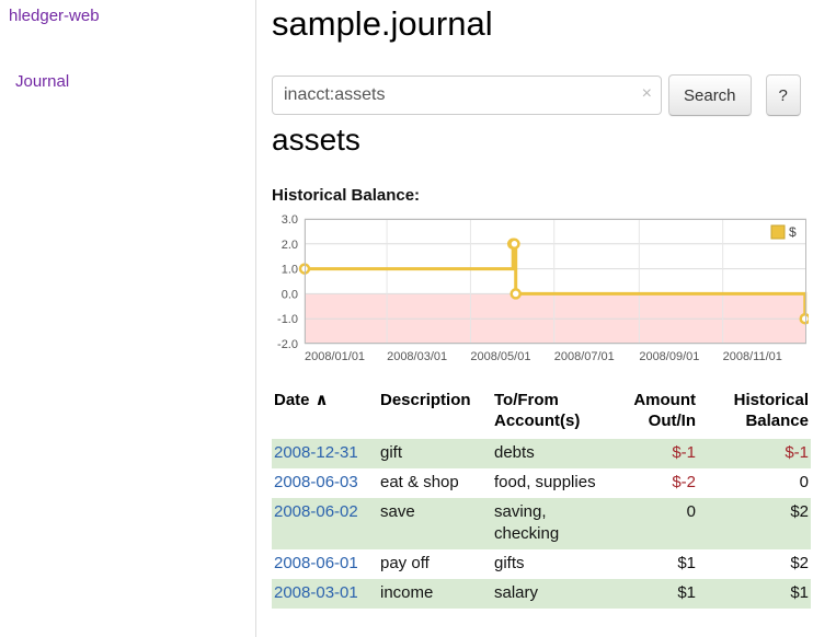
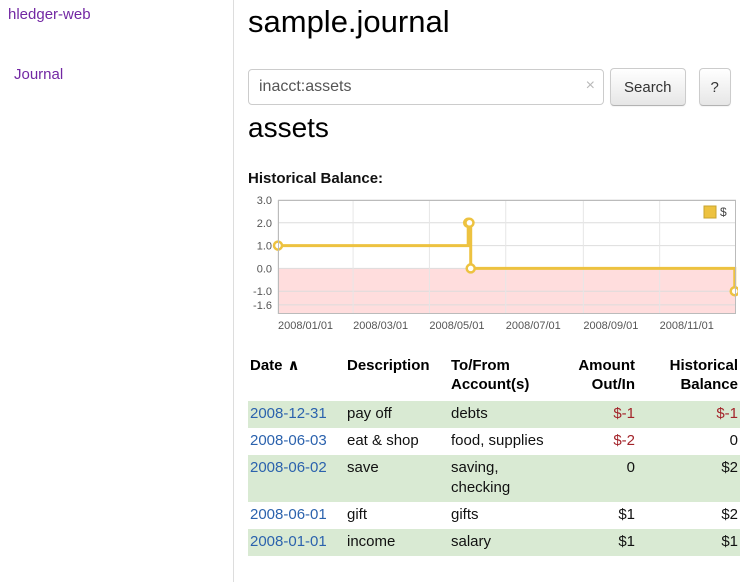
  hledger-web
  Journal
  sample.journal
  inacct:assets
  ×
  Search
  ?
  assets
  Historical Balance:
  $
  3.0
  2.0
  1.0
  0.0
  -1.0
- -2.0
+ -1.6
  2008/01/01
  2008/03/01
  2008/05/01
  2008/07/01
  2008/09/01
  2008/11/01
  Date ∧	Description	To/From Account(s)	Amount Out/In	Historical Balance
- 2008-12-31	gift	debts	$-1	$-1
+ 2008-12-31	pay off	debts	$-1	$-1
  2008-06-03	eat & shop	food, supplies	$-2	0
  2008-06-02	save	saving, checking	0	$2
- 2008-06-01	pay off	gifts	$1	$2
+ 2008-06-01	gift	gifts	$1	$2
- 2008-03-01	income	salary	$1	$1
+ 2008-01-01	income	salary	$1	$1
